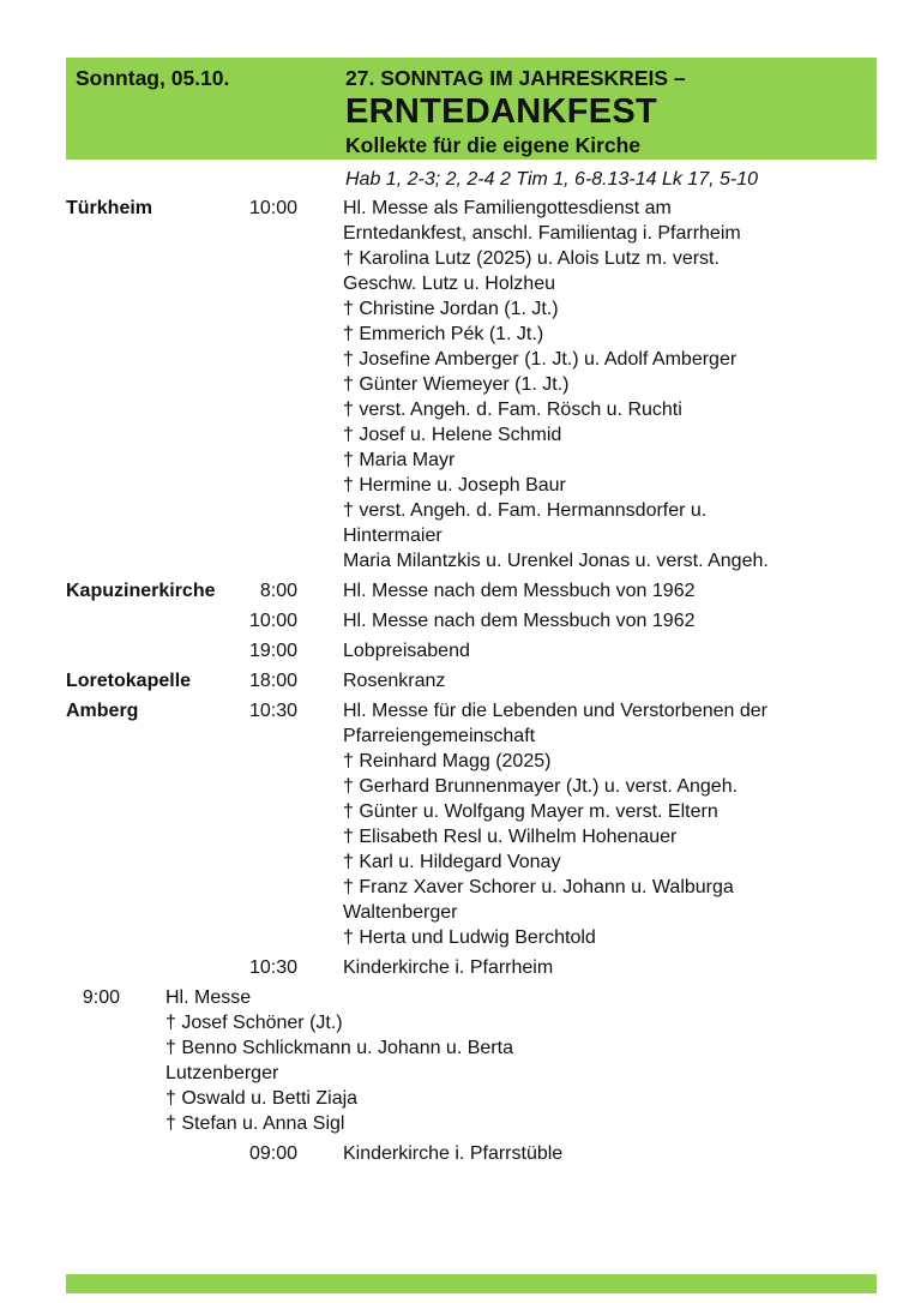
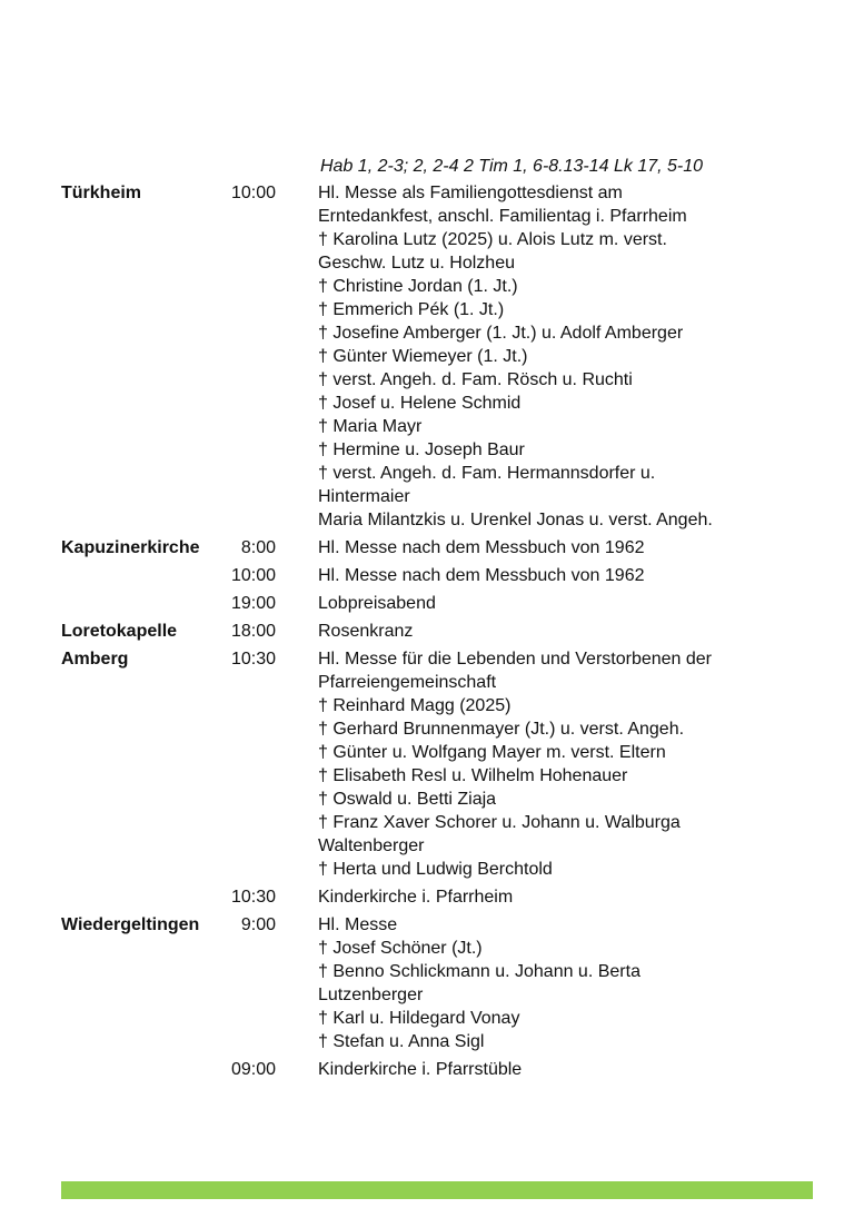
- Sonntag, 05.10.
- 27. SONNTAG IM JAHRESKREIS –
- ERNTEDANKFEST
- Kollekte für die eigene Kirche
  Hab 1, 2-3; 2, 2-4 2 Tim 1, 6-8.13-14 Lk 17, 5-10
  Türkheim
  10:00
  Hl. Messe als Familiengottesdienst am
  Erntedankfest, anschl. Familientag i. Pfarrheim
  † Karolina Lutz (2025) u. Alois Lutz m. verst.
  Geschw. Lutz u. Holzheu
  † Christine Jordan (1. Jt.)
  † Emmerich Pék (1. Jt.)
  † Josefine Amberger (1. Jt.) u. Adolf Amberger
  † Günter Wiemeyer (1. Jt.)
  † verst. Angeh. d. Fam. Rösch u. Ruchti
  † Josef u. Helene Schmid
  † Maria Mayr
  † Hermine u. Joseph Baur
  † verst. Angeh. d. Fam. Hermannsdorfer u.
  Hintermaier
  Maria Milantzkis u. Urenkel Jonas u. verst. Angeh.
  Kapuzinerkirche
  8:00
  Hl. Messe nach dem Messbuch von 1962
  10:00
  Hl. Messe nach dem Messbuch von 1962
  19:00
  Lobpreisabend
  Loretokapelle
  18:00
  Rosenkranz
  Amberg
  10:30
  Hl. Messe für die Lebenden und Verstorbenen der
  Pfarreiengemeinschaft
  † Reinhard Magg (2025)
  † Gerhard Brunnenmayer (Jt.) u. verst. Angeh.
  † Günter u. Wolfgang Mayer m. verst. Eltern
  † Elisabeth Resl u. Wilhelm Hohenauer
- † Karl u. Hildegard Vonay
+ † Oswald u. Betti Ziaja
  † Franz Xaver Schorer u. Johann u. Walburga
  Waltenberger
  † Herta und Ludwig Berchtold
  10:30
  Kinderkirche i. Pfarrheim
+ Wiedergeltingen
  9:00
  Hl. Messe
  † Josef Schöner (Jt.)
  † Benno Schlickmann u. Johann u. Berta
  Lutzenberger
- † Oswald u. Betti Ziaja
+ † Karl u. Hildegard Vonay
  † Stefan u. Anna Sigl
  09:00
  Kinderkirche i. Pfarrstüble
